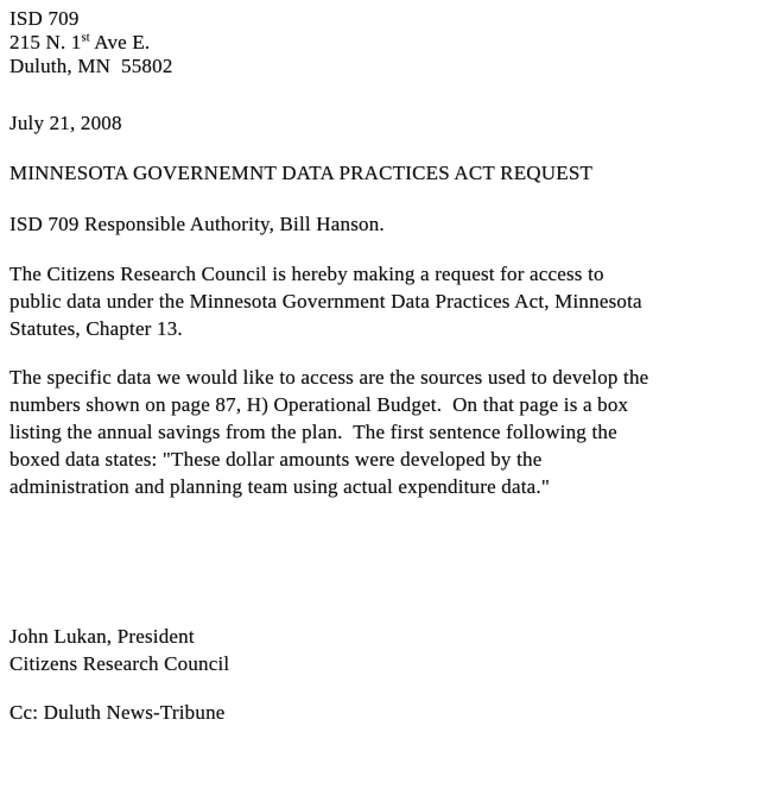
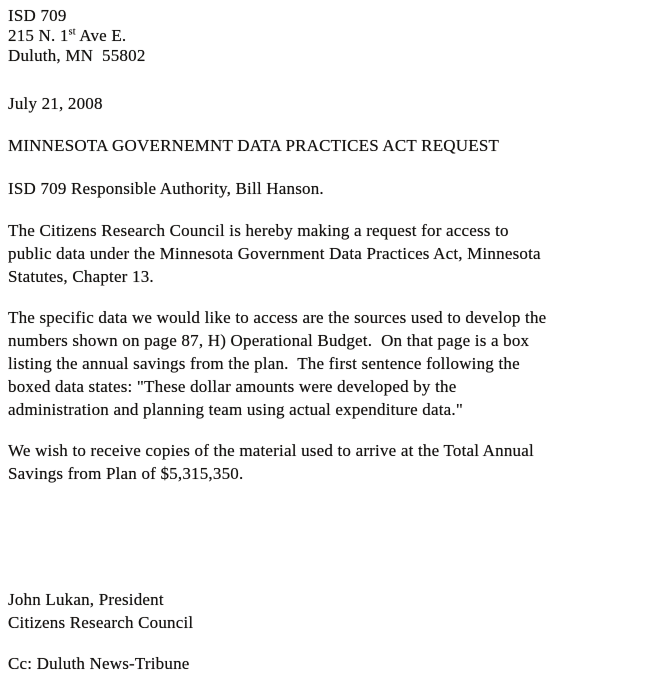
  ISD 709
  215 N. 1st Ave E.
  Duluth, MN 55802
  July 21, 2008
  MINNESOTA GOVERNEMNT DATA PRACTICES ACT REQUEST
  ISD 709 Responsible Authority, Bill Hanson.
  The Citizens Research Council is hereby making a request for access to
  public data under the Minnesota Government Data Practices Act, Minnesota
  Statutes, Chapter 13.
  The specific data we would like to access are the sources used to develop the
  numbers shown on page 87, H) Operational Budget. On that page is a box
  listing the annual savings from the plan. The first sentence following the
  boxed data states: "These dollar amounts were developed by the
  administration and planning team using actual expenditure data."
+ We wish to receive copies of the material used to arrive at the Total Annual
+ Savings from Plan of $5,315,350.
  John Lukan, President
  Citizens Research Council
  Cc: Duluth News-Tribune
